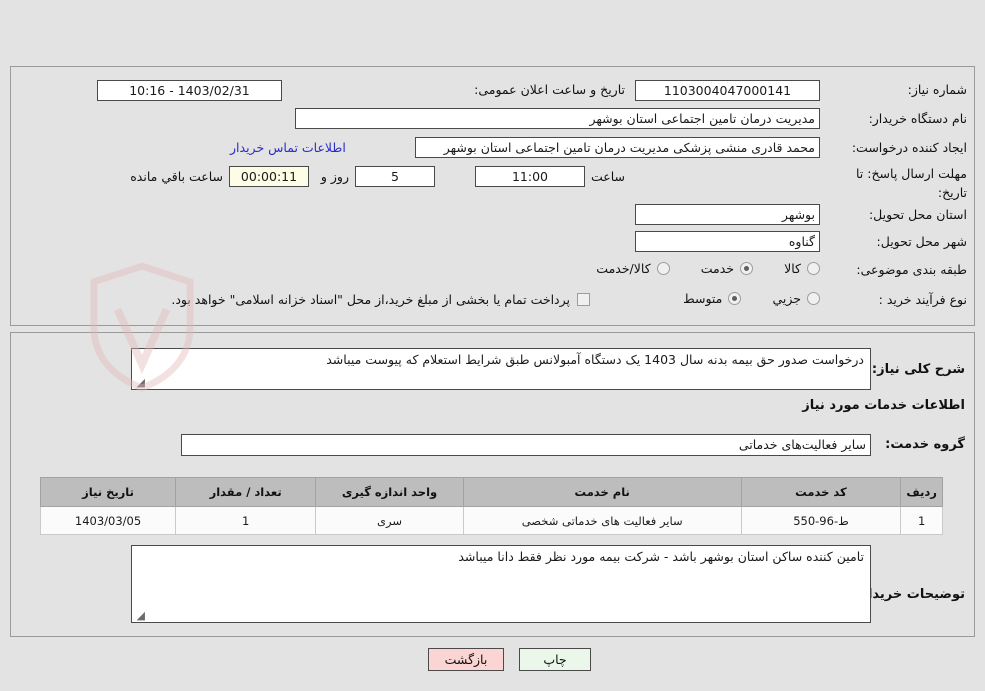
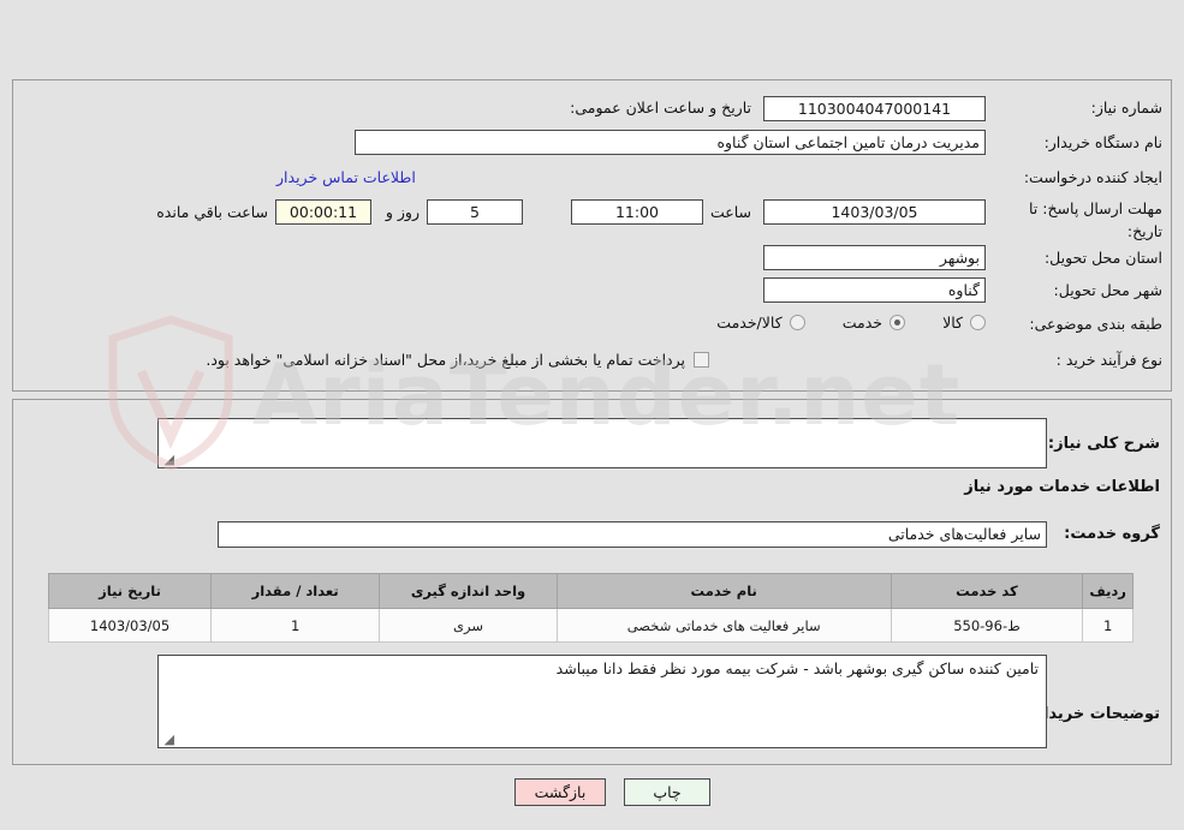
  شماره نیاز:
  1103004047000141
  تاریخ و ساعت اعلان عمومی:
- 1403/02/31 - 10:16
  نام دستگاه خریدار:
- مدیریت درمان تامین اجتماعی استان بوشهر
+ مدیریت درمان تامین اجتماعی استان گناوه
  ایجاد کننده درخواست:
- محمد قادری منشی پزشکی مدیریت درمان تامین اجتماعی استان بوشهر
  اطلاعات تماس خریدار
  مهلت ارسال پاسخ: تا تاریخ:
+ 1403/03/05
  ساعت
  11:00
  5
  روز و
  00:00:11
  ساعت باقي مانده
  استان محل تحویل:
  بوشهر
  شهر محل تحویل:
  گناوه
  طبقه بندی موضوعی:
  کالا
  خدمت
  کالا/خدمت
  نوع فرآیند خرید :
- جزیي
- متوسط
  پرداخت تمام یا بخشی از مبلغ خرید،از محل "اسناد خزانه اسلامی" خواهد بود.
  شرح کلی نیاز:
- درخواست صدور حق بیمه بدنه سال 1403 یک دستگاه آمبولانس طبق شرایط استعلام که پیوست میباشد
  ◢
  اطلاعات خدمات مورد نیاز
  گروه خدمت:
  سایر فعالیت‌های خدماتی
  ردیف	کد خدمت	نام خدمت	واحد اندازه گیری	تعداد / مقدار	تاریخ نیاز
  1	ط-96-550	سایر فعالیت های خدماتی شخصی	سری	1	1403/03/05
  توضیحات خرید
- تامین کننده ساکن استان بوشهر باشد - شرکت بیمه مورد نظر فقط دانا میباشد
+ تامین کننده ساکن گیری بوشهر باشد - شرکت بیمه مورد نظر فقط دانا میباشد
  ◢
  چاپ
  بازگشت
+ AriaTender.net
